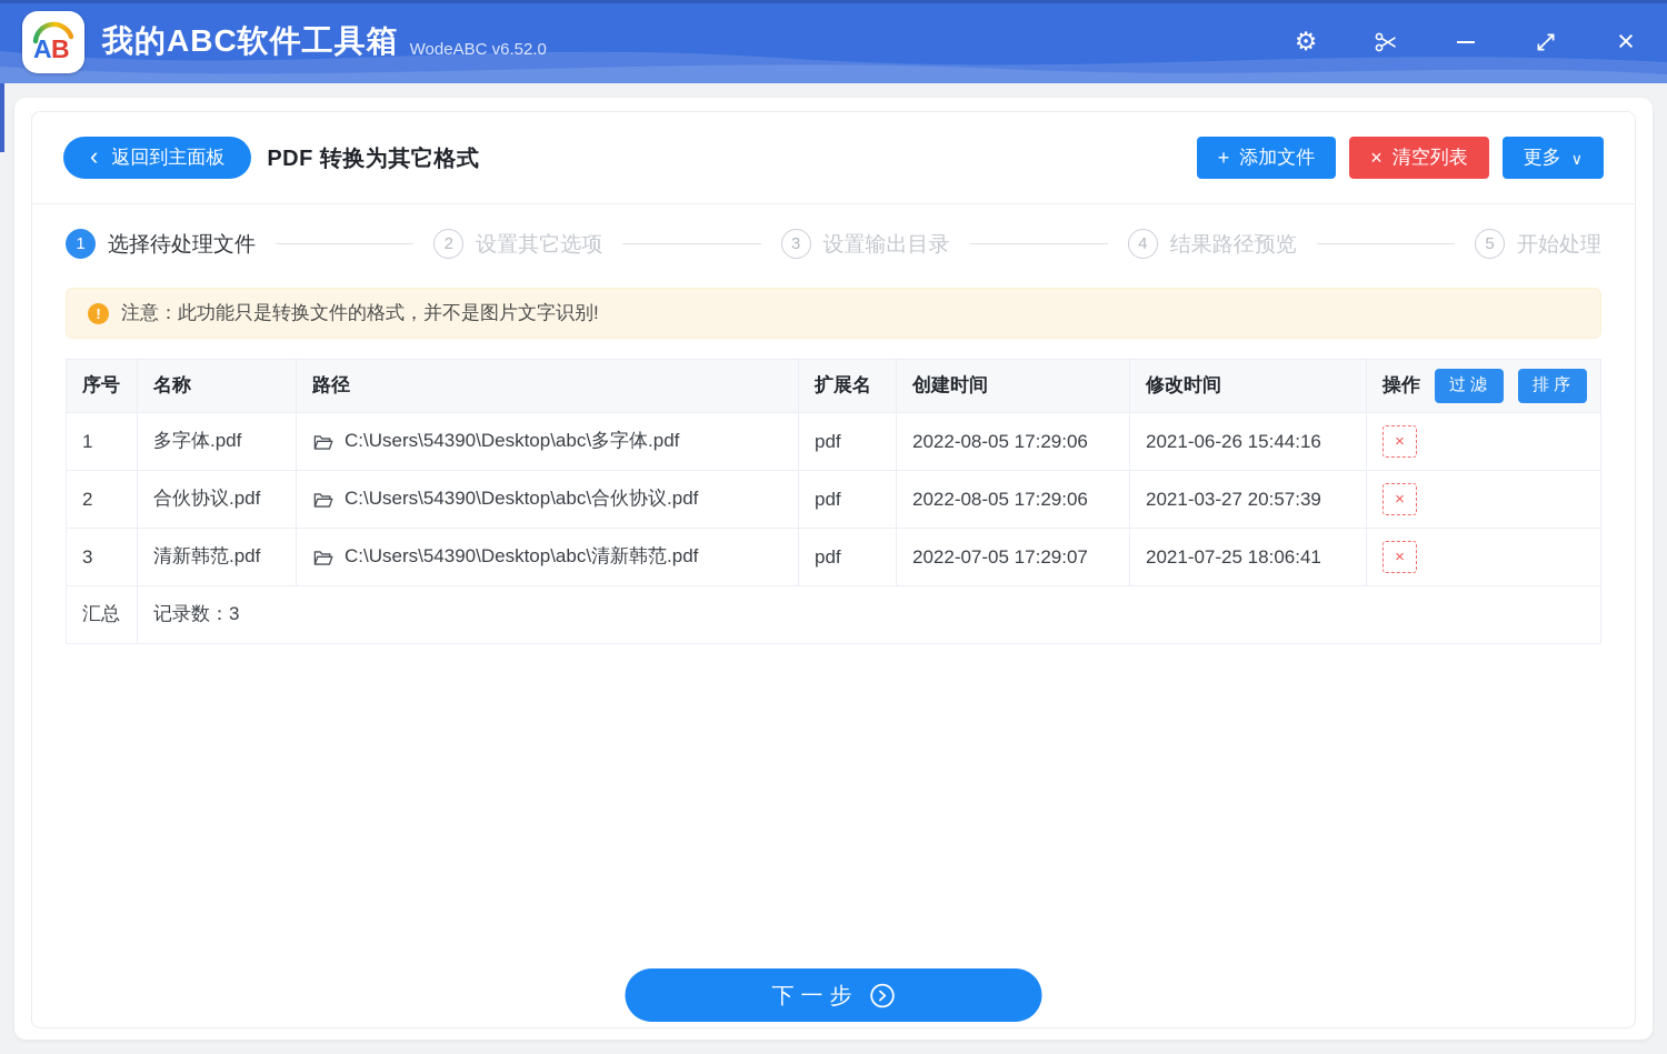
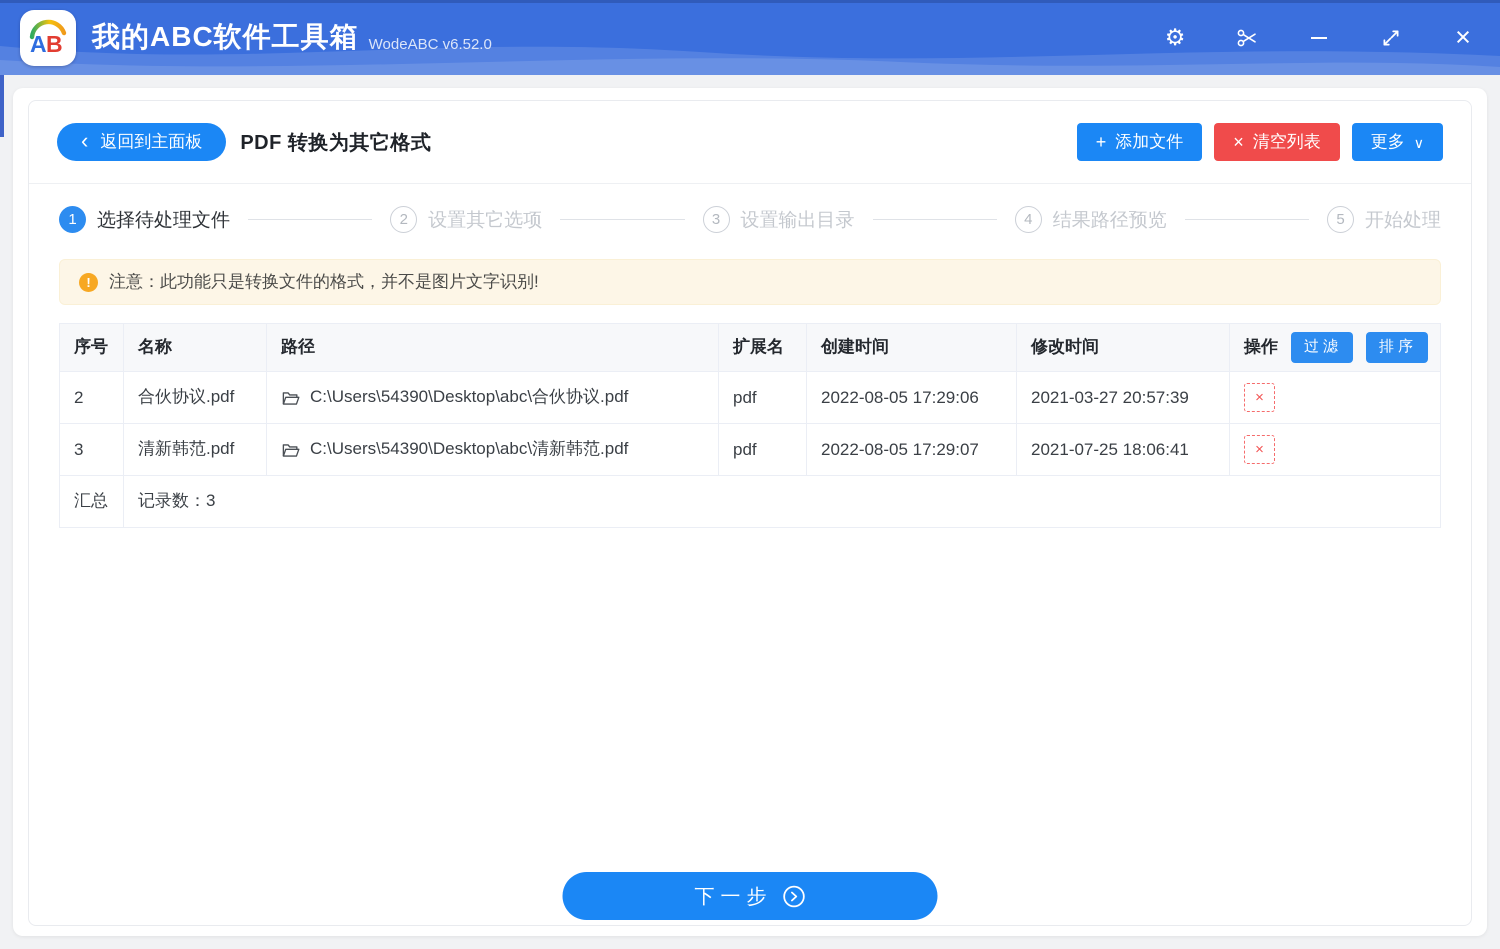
  A
  B
  我的ABC软件工具箱
  WodeABC v6.52.0
  ⚙
  ×
  ‹
  返回到主面板
  PDF 转换为其它格式
  +
  添加文件
  ×
  清空列表
  更多
  ∨
  1
  选择待处理文件
  2
  设置其它选项
  3
  设置输出目录
  4
  结果路径预览
  5
  开始处理
  !
  注意：此功能只是转换文件的格式，并不是图片文字识别!
  序号	名称	路径	扩展名	创建时间	修改时间	操作 过滤 排序
- 1	多字体.pdf	C:\Users\54390\Desktop\abc\多字体.pdf	pdf	2022-08-05 17:29:06	2021-06-26 15:44:16	×
  2	合伙协议.pdf	C:\Users\54390\Desktop\abc\合伙协议.pdf	pdf	2022-08-05 17:29:06	2021-03-27 20:57:39	×
- 3	清新韩范.pdf	C:\Users\54390\Desktop\abc\清新韩范.pdf	pdf	2022-07-05 17:29:07	2021-07-25 18:06:41	×
+ 3	清新韩范.pdf	C:\Users\54390\Desktop\abc\清新韩范.pdf	pdf	2022-08-05 17:29:07	2021-07-25 18:06:41	×
  汇总	记录数：3
  下一步
